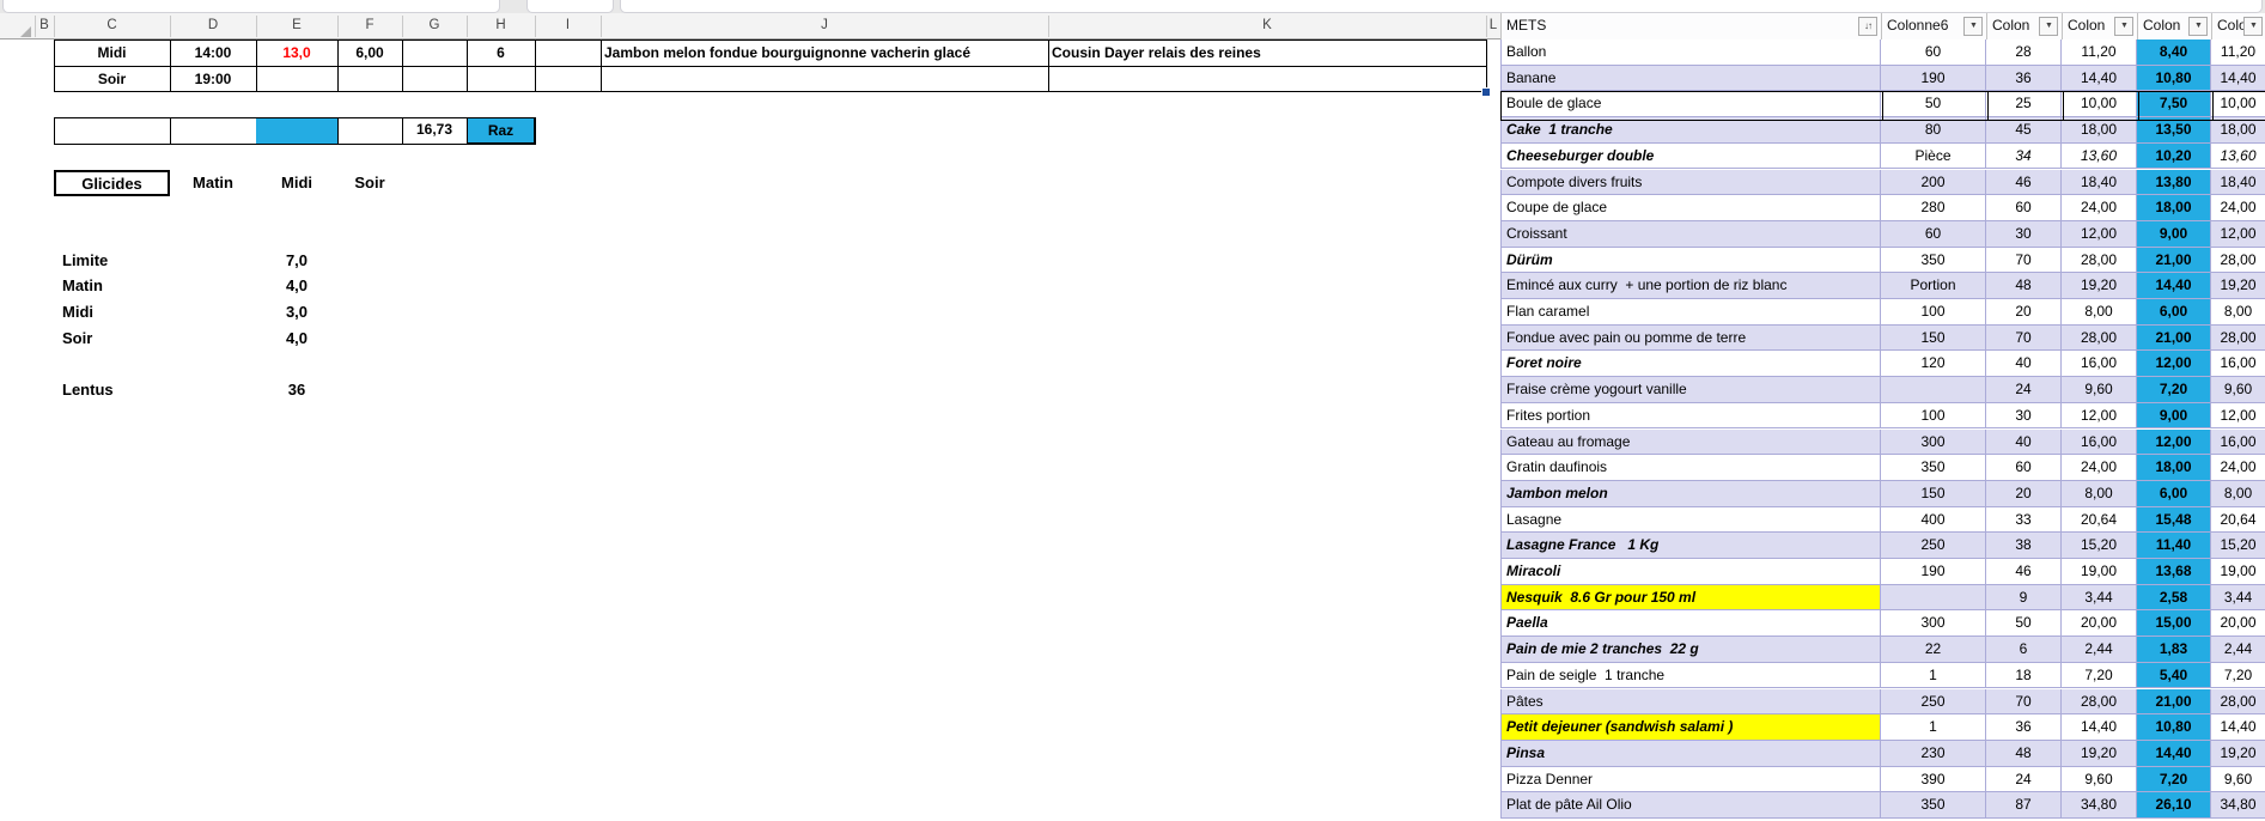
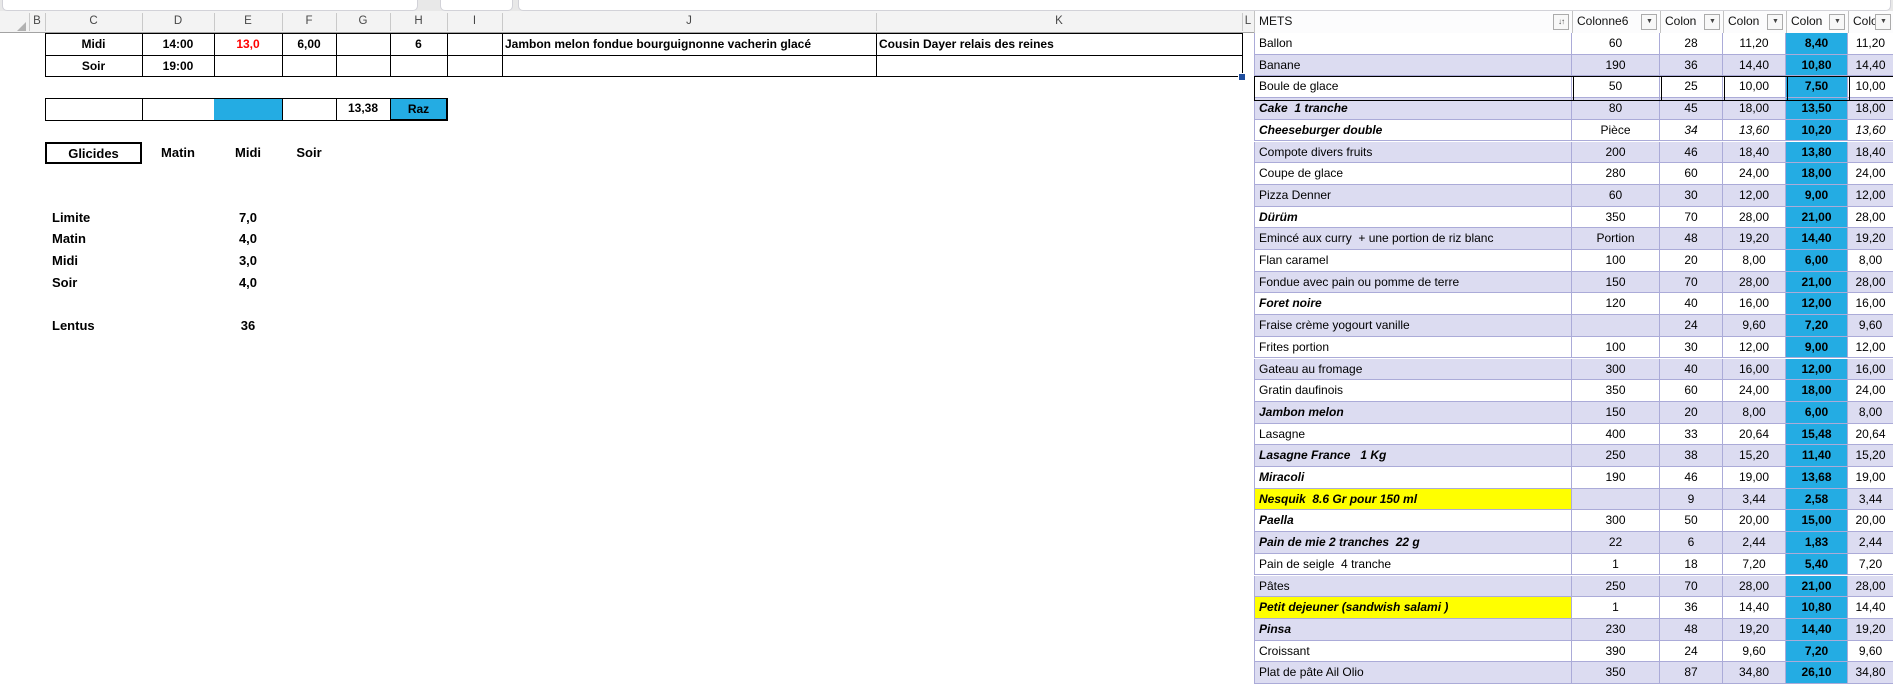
  B
  C
  D
  E
  F
  G
  H
  I
  J
  K
  L
  METS
  ↓↑
  Colonne6
  Colon
  Colon
  Colon
  Colon
  Glicides
  Matin
  Midi
  Soir
- 16,73
+ 13,38
  Raz
  Midi
  14:00
  13,0
  6,00
  6
  Jambon melon fondue bourguignonne vacherin glacé
  Cousin Dayer relais des reines
  Soir
  19:00
  Limite
  7,0
  Matin
  4,0
  Midi
  3,0
  Soir
  4,0
  Lentus
  36
  Ballon
  60
  28
  11,20
  8,40
  11,20
  Banane
  190
  36
  14,40
  10,80
  14,40
  Boule de glace
  50
  25
  10,00
  7,50
  10,00
  Cake 1 tranche
  80
  45
  18,00
  13,50
  18,00
  Cheeseburger double
  Pièce
  34
  13,60
  10,20
  13,60
  Compote divers fruits
  200
  46
  18,40
  13,80
  18,40
  Coupe de glace
  280
  60
  24,00
  18,00
  24,00
- Croissant
+ Pizza Denner
  60
  30
  12,00
  9,00
  12,00
  Dürüm
  350
  70
  28,00
  21,00
  28,00
  Emincé aux curry + une portion de riz blanc
  Portion
  48
  19,20
  14,40
  19,20
  Flan caramel
  100
  20
  8,00
  6,00
  8,00
  Fondue avec pain ou pomme de terre
  150
  70
  28,00
  21,00
  28,00
  Foret noire
  120
  40
  16,00
  12,00
  16,00
  Fraise crème yogourt vanille
  24
  9,60
  7,20
  9,60
  Frites portion
  100
  30
  12,00
  9,00
  12,00
  Gateau au fromage
  300
  40
  16,00
  12,00
  16,00
  Gratin daufinois
  350
  60
  24,00
  18,00
  24,00
  Jambon melon
  150
  20
  8,00
  6,00
  8,00
  Lasagne
  400
  33
  20,64
  15,48
  20,64
  Lasagne France 1 Kg
  250
  38
  15,20
  11,40
  15,20
  Miracoli
  190
  46
  19,00
  13,68
  19,00
  Nesquik 8.6 Gr pour 150 ml
  9
  3,44
  2,58
  3,44
  Paella
  300
  50
  20,00
  15,00
  20,00
  Pain de mie 2 tranches 22 g
  22
  6
  2,44
  1,83
  2,44
- Pain de seigle 1 tranche
+ Pain de seigle 4 tranche
  1
  18
  7,20
  5,40
  7,20
  Pâtes
  250
  70
  28,00
  21,00
  28,00
  Petit dejeuner (sandwish salami )
  1
  36
  14,40
  10,80
  14,40
  Pinsa
  230
  48
  19,20
  14,40
  19,20
- Pizza Denner
+ Croissant
  390
  24
  9,60
  7,20
  9,60
  Plat de pâte Ail Olio
  350
  87
  34,80
  26,10
  34,80
